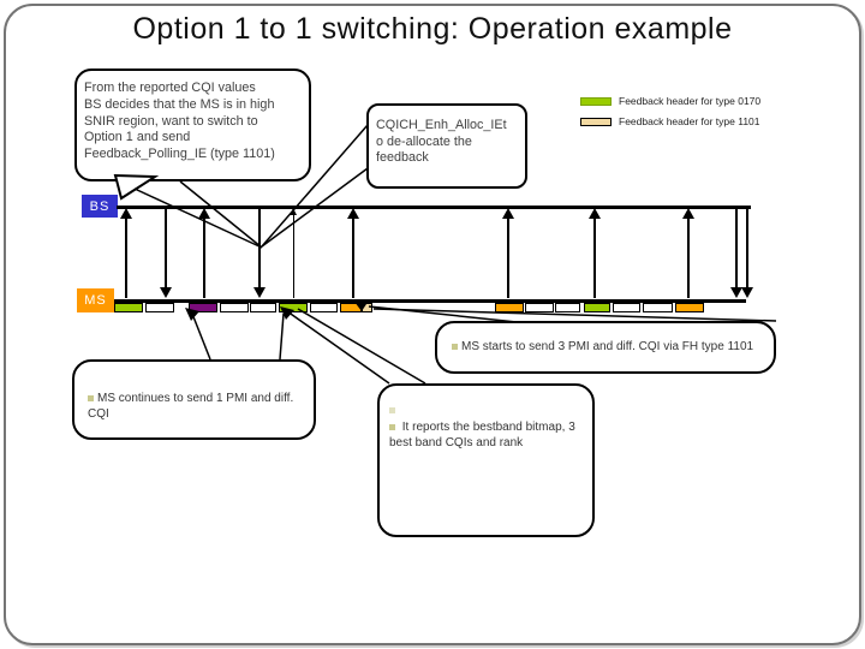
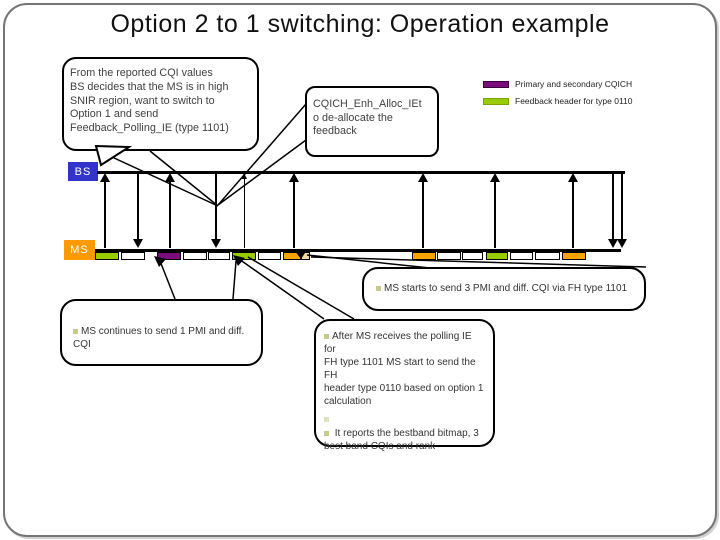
- Option 1 to 1 switching: Operation example
+ Option 2 to 1 switching: Operation example
  From the reported CQI values
  BS decides that the MS is in high
  SNIR region, want to switch to
  Option 1 and send
  Feedback_Polling_IE (type 1101)
  CQICH_Enh_Alloc_IEt
  o de-allocate the
  feedback
+ Primary and secondary CQICH
- Feedback header for type 0170
+ Feedback header for type 0110
- Feedback header for type 1101
  BS
  MS
  MS starts to send 3 PMI and diff. CQI via FH type 1101
  MS continues to send 1 PMI and diff. CQI
+ After MS receives the polling IE for
+ FH type 1101 MS start to send the FH
+ header type 0110 based on option 1
+ calculation
  It reports the bestband bitmap, 3
  best band CQIs and rank
